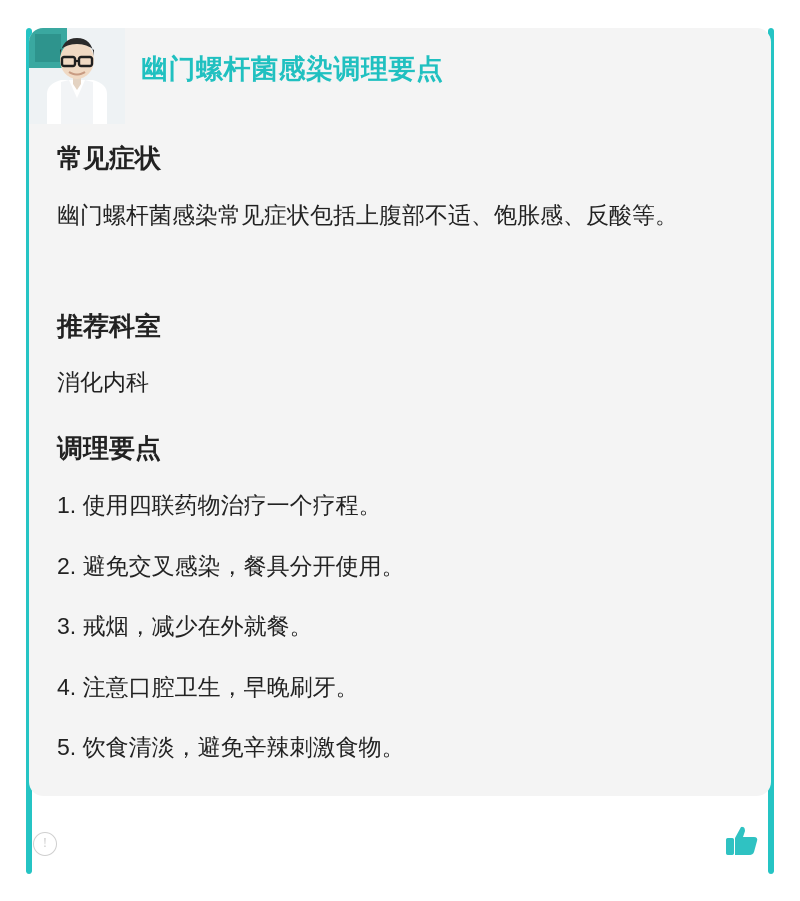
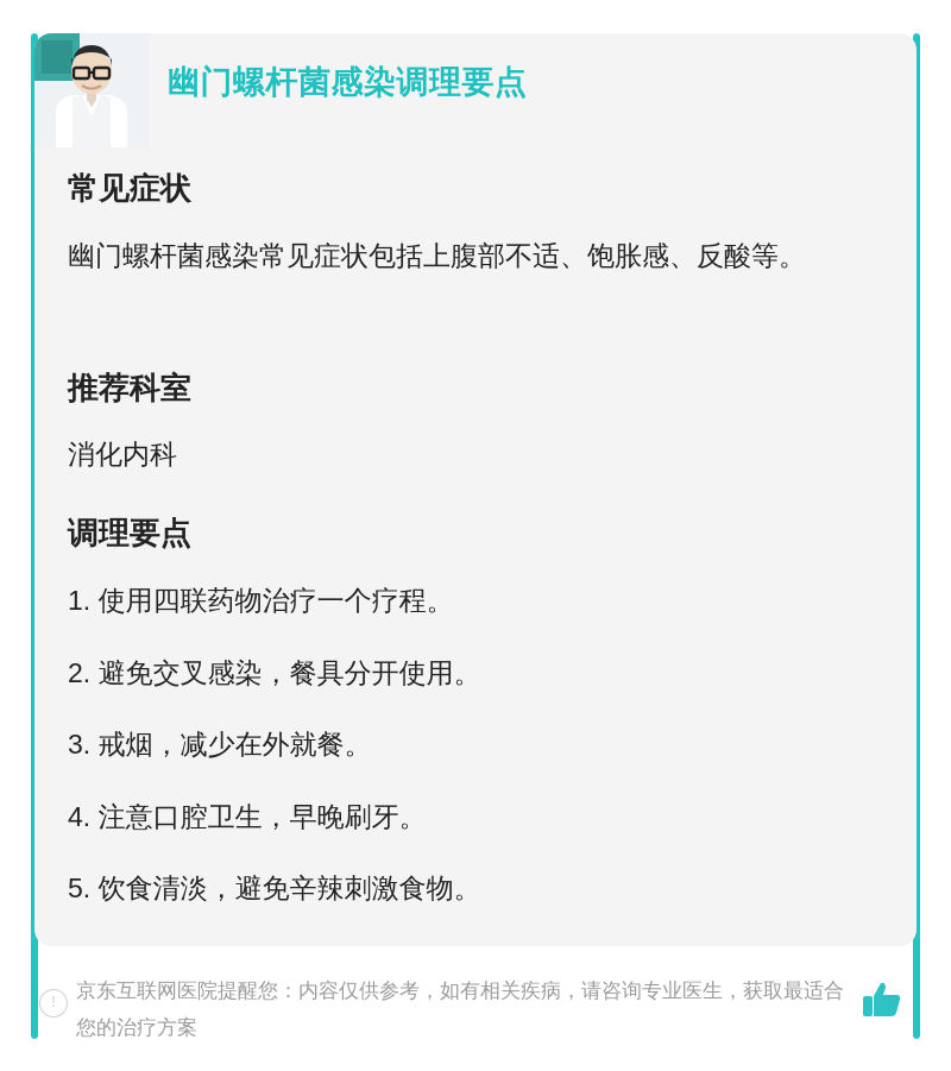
  幽门螺杆菌感染调理要点
  常见症状
  幽门螺杆菌感染常见症状包括上腹部不适、饱胀感、反酸等。
  推荐科室
  消化内科
  调理要点
  1. 使用四联药物治疗一个疗程。
  2. 避免交叉感染，餐具分开使用。
  3. 戒烟，减少在外就餐。
  4. 注意口腔卫生，早晚刷牙。
  5. 饮食清淡，避免辛辣刺激食物。
  !
+ 京东互联网医院提醒您：内容仅供参考，如有相关疾病，请咨询专业医生，获取最适合您的治疗方案
